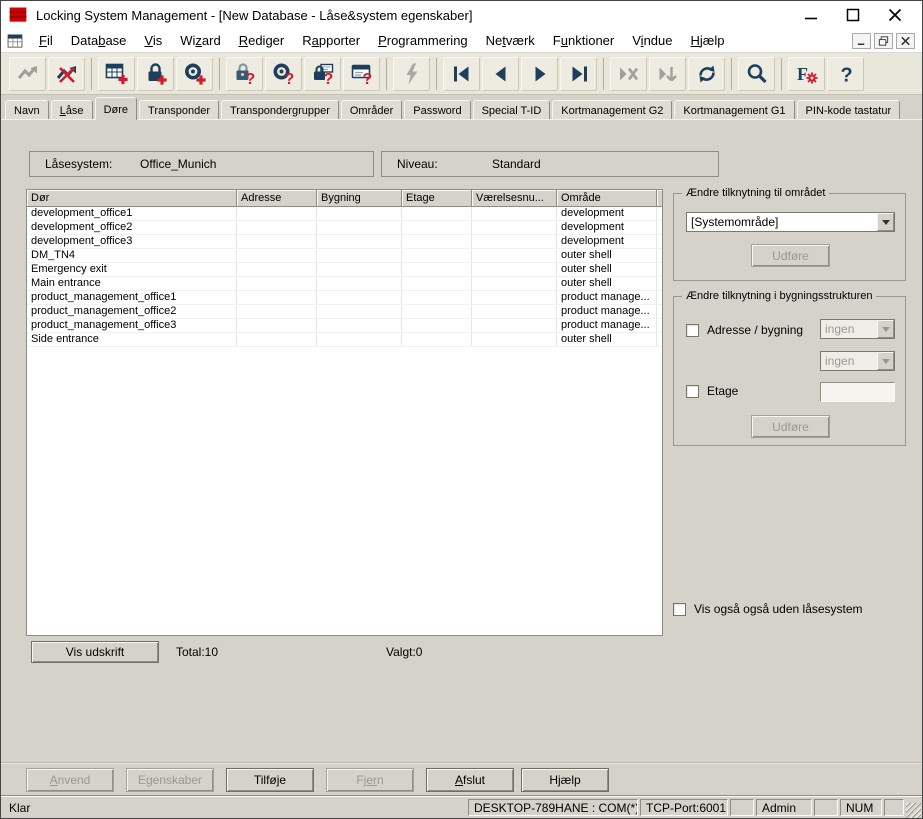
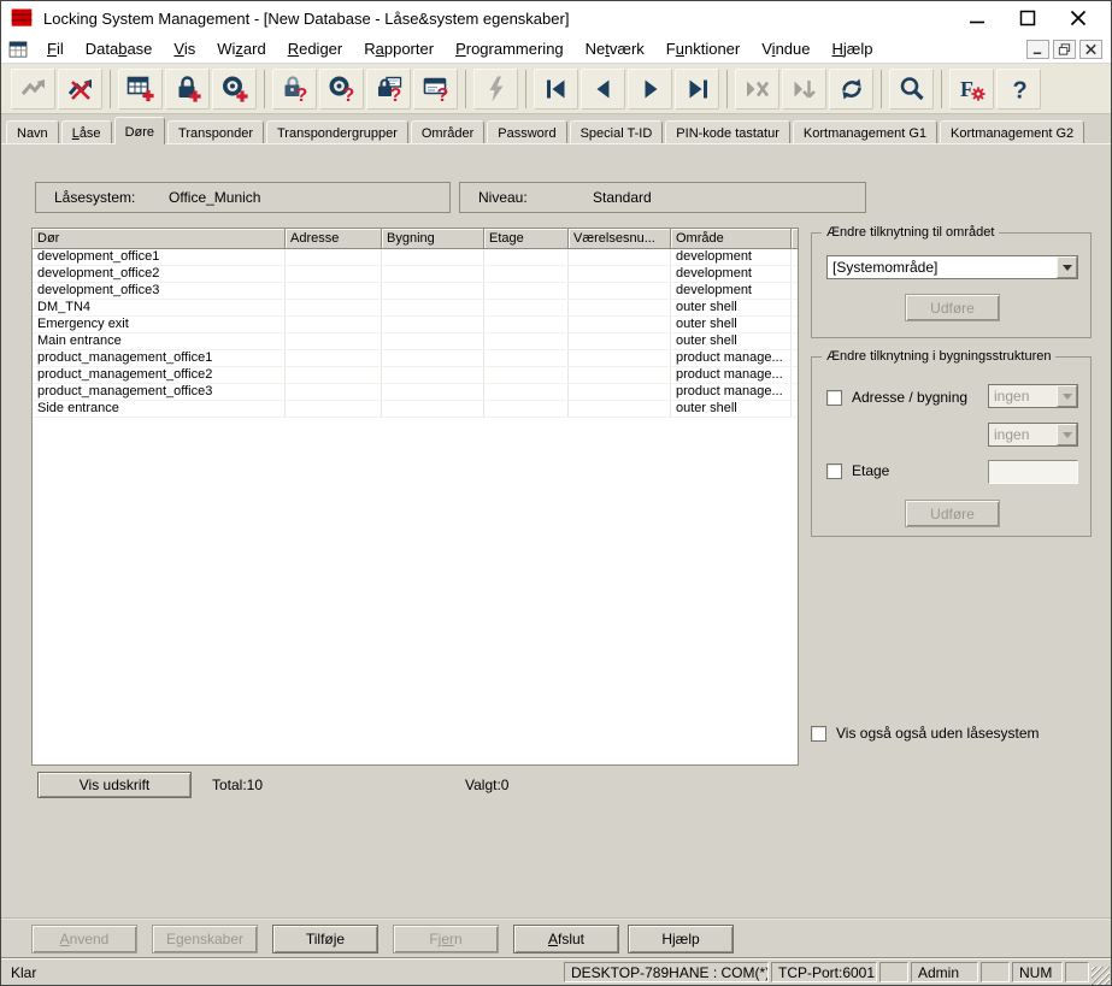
  Locking System Management - [New Database - Låse&system egenskaber]
  Fil
  Database
  Vis
  Wizard
  Rediger
  Rapporter
  Programmering
  Netværk
  Funktioner
  Vindue
  Hjælp
  ?
  ?
  ?
  ?
  F
  ?
  Navn
  L
  åse
  Døre
  Transponder
  Transpondergrupper
  Områder
  Password
  Special T-ID
- Kortmanagement G2
+ PIN-kode tastatur
  Kortmanagement G1
- PIN-kode tastatur
+ Kortmanagement G2
  Låsesystem:
  Office_Munich
  Niveau:
  Standard
  Dør
  Adresse
  Bygning
  Etage
  Værelsesnu...
  Område
  development_office1
  development
  development_office2
  development
  development_office3
  development
  DM_TN4
  outer shell
  Emergency exit
  outer shell
  Main entrance
  outer shell
  product_management_office1
  product manage...
  product_management_office2
  product manage...
  product_management_office3
  product manage...
  Side entrance
  outer shell
  Ændre tilknytning til området
  [Systemområde]
  Udføre
  Ændre tilknytning i bygningsstrukturen
  Adresse / bygning
  ingen
  ingen
  Etage
  Udføre
  Vis også også uden låsesystem
  Vis udskrift
  Total:10
  Valgt:0
  A
  nvend
  Egenskaber
  Tilføje
  F
  jer
  n
  A
  fslut
  Hjælp
  Klar
  DESKTOP-789HANE : COM(*)
  TCP-Port:6001
  Admin
  NUM
